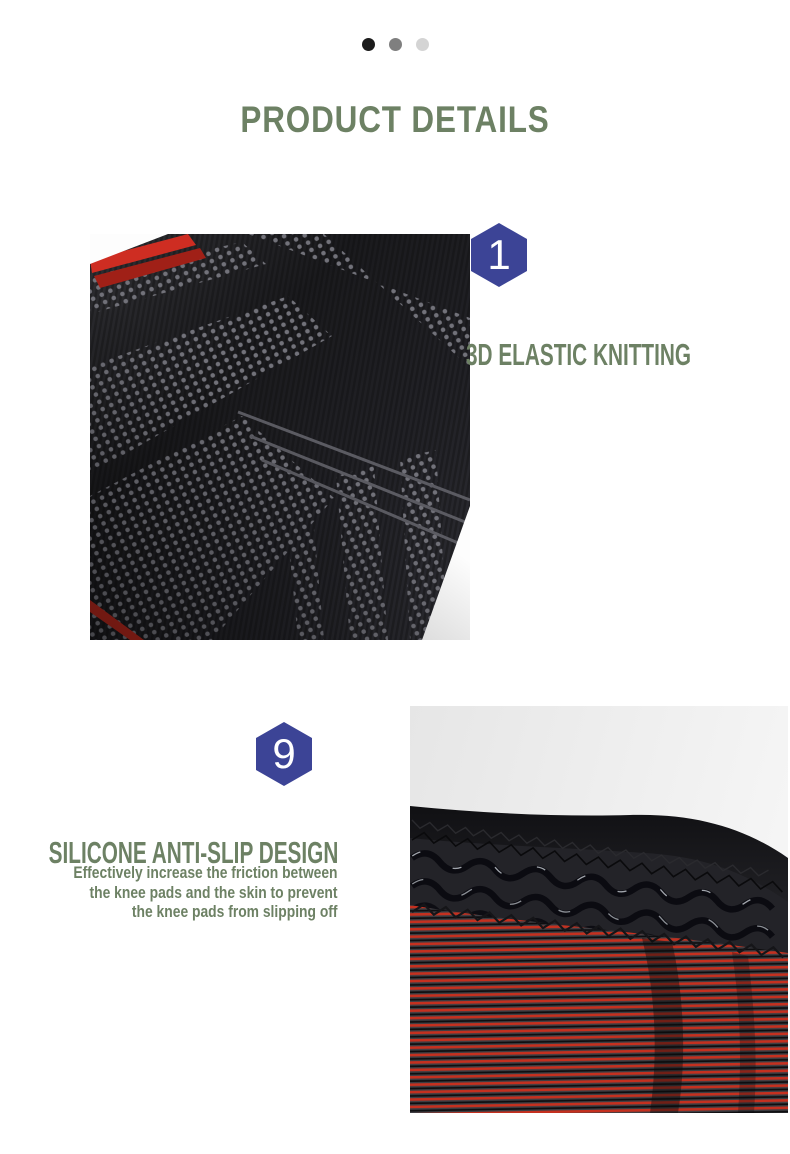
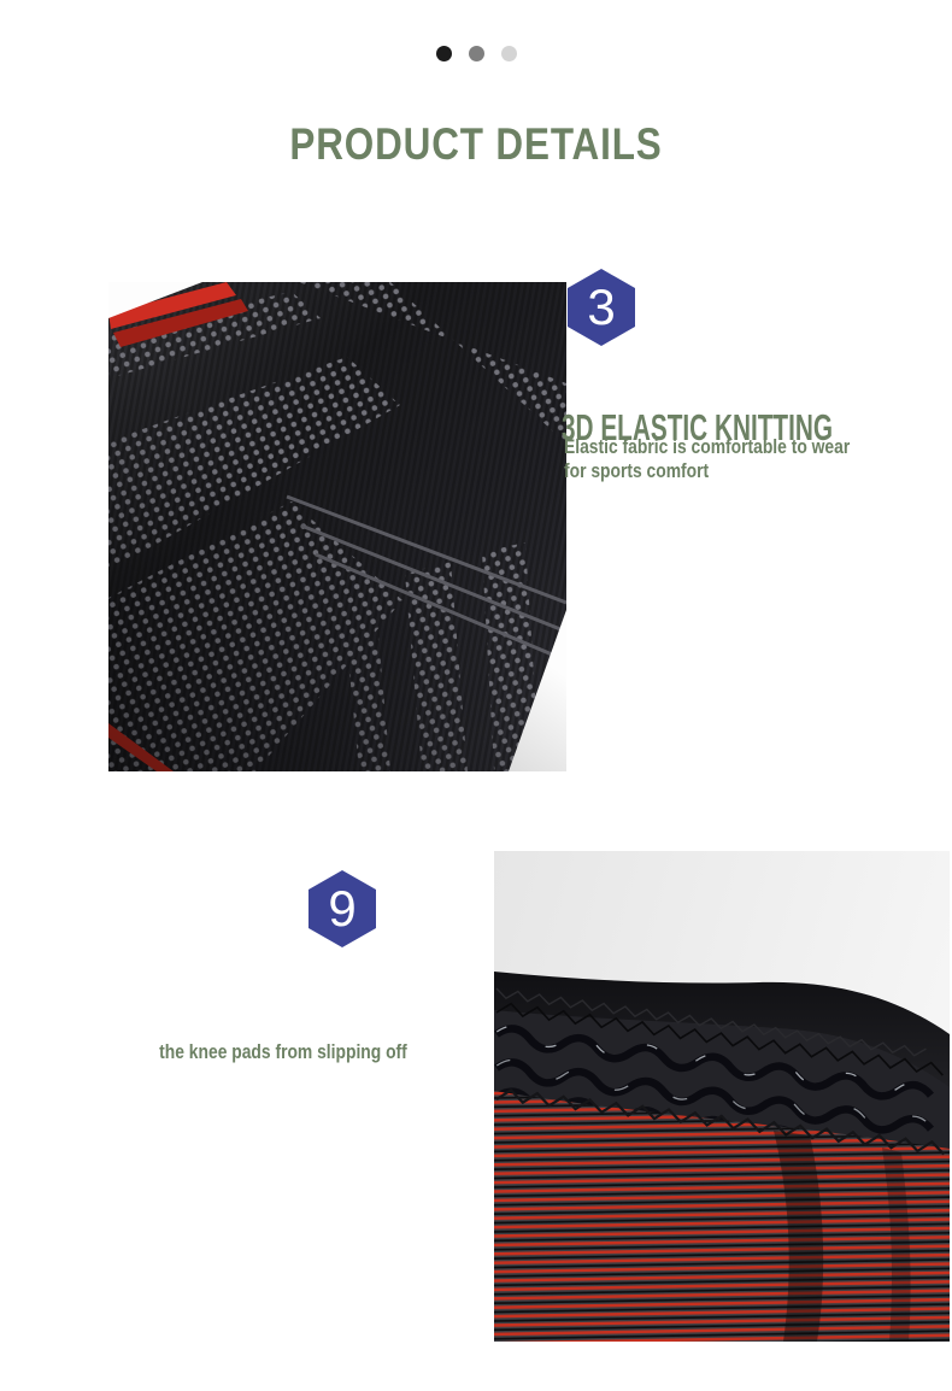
  PRODUCT DETAILS
- 1
+ 3
  3D ELASTIC KNITTING
+ Elastic fabric is comfortable to wear
+ for sports comfort
  9
- SILICONE ANTI-SLIP DESIGN
- Effectively increase the friction between
- the knee pads and the skin to prevent
  the knee pads from slipping off
